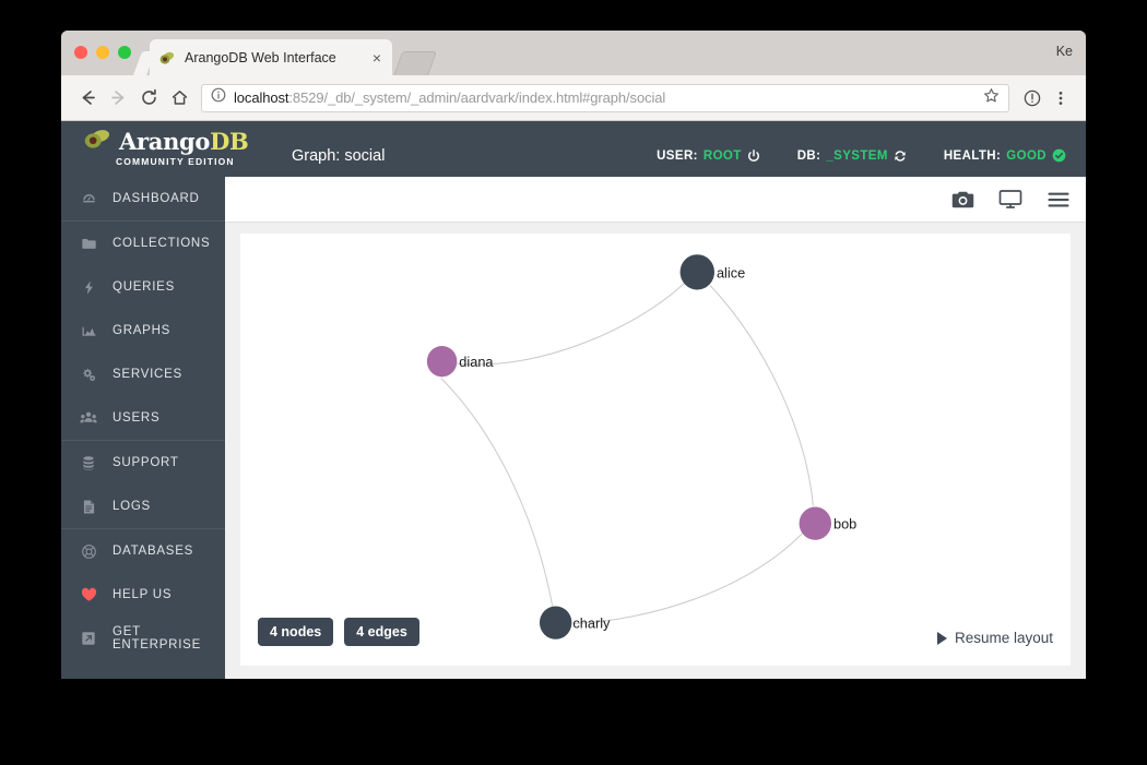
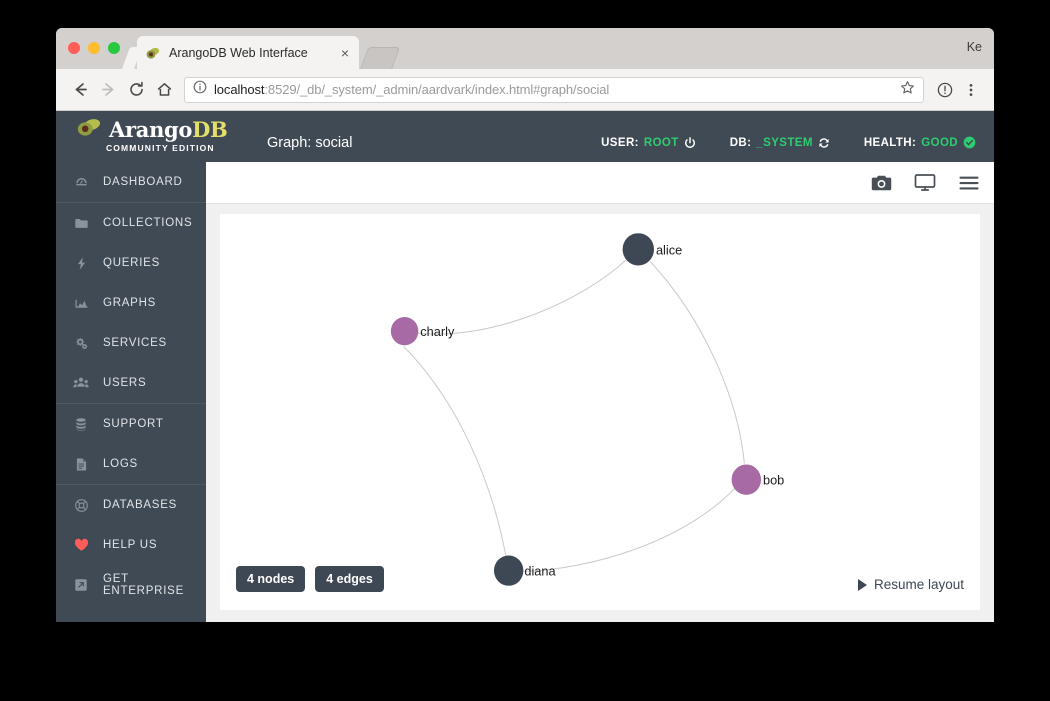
  ArangoDB Web Interface
  ×
  Ke
  localhost:8529/_db/_system/_admin/aardvark/index.html#graph/social
  ArangoDB
  COMMUNITY EDITION
  Graph: social
  USER:
  ROOT
  DB:
  _SYSTEM
  HEALTH:
  GOOD
  DASHBOARD
  COLLECTIONS
  QUERIES
  GRAPHS
  SERVICES
  USERS
  SUPPORT
  LOGS
  DATABASES
  HELP US
  GET ENTERPRISE
  alice
- diana
+ charly
  bob
- charly
+ diana
  4 nodes
  4 edges
  Resume layout
